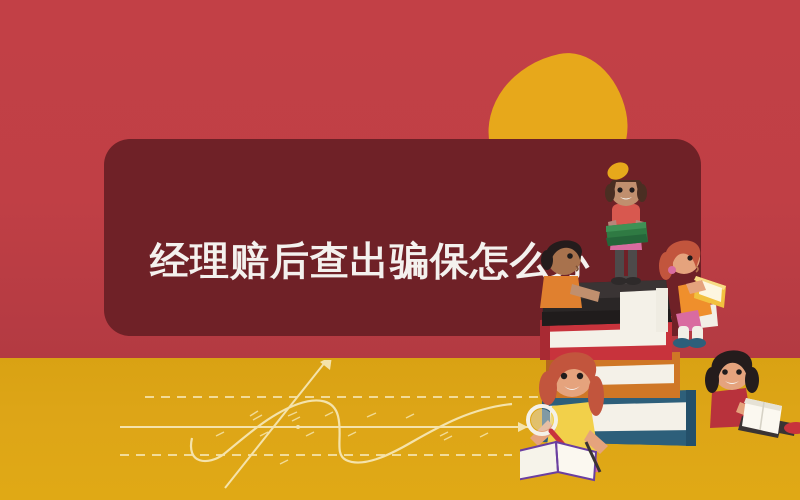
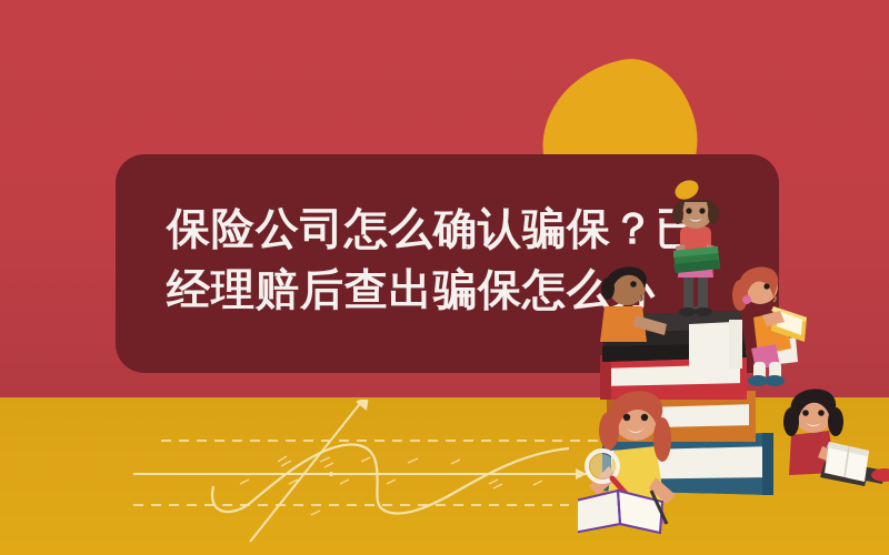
+ 保险公司怎么确认骗保？已
  经理赔后查出骗保怎么
